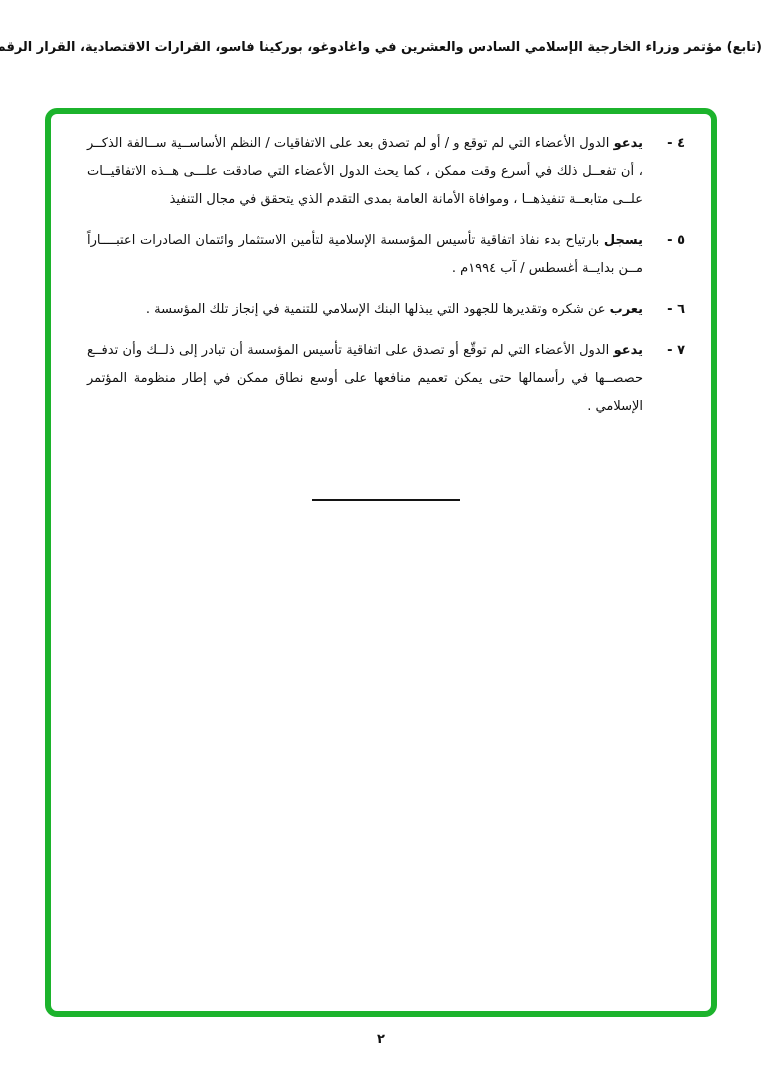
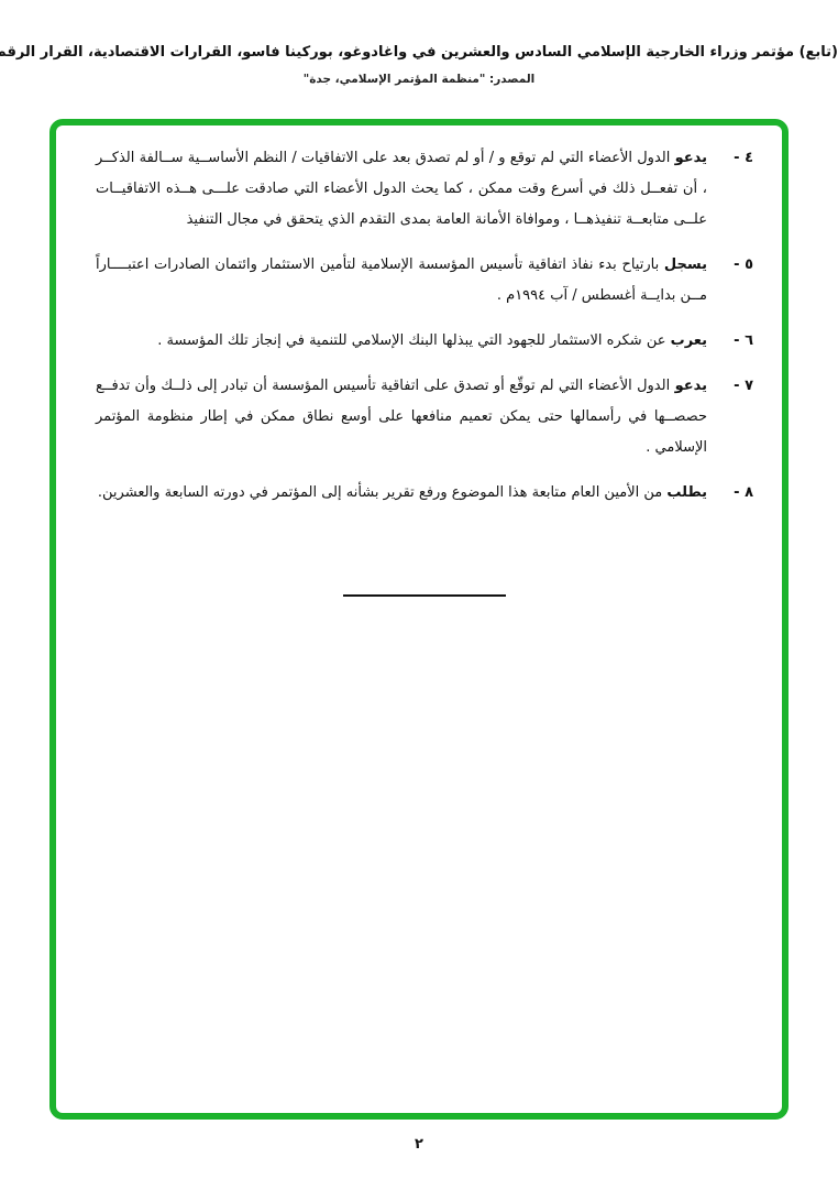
  (تابع) مؤتمر وزراء الخارجية الإسلامي السادس والعشرين في واغادوغو، بوركينا فاسو، القرارات الاقتصادية، القرار الرقم
+ المصدر: "منظمة المؤتمر الإسلامي، جدة"
  ٤ -
  يدعو الدول الأعضاء التي لم توقع و / أو لم تصدق بعد على الاتفاقيات / النظم الأساســية ســالفة الذكــر ، أن تفعــل ذلك في أسرع وقت ممكن ، كما يحث الدول الأعضاء التي صادقت علـــى هــذه الاتفاقيــات علــى متابعــة تنفيذهــا ، وموافاة الأمانة العامة بمدى التقدم الذي يتحقق في مجال التنفيذ
  ٥ -
  يسجل بارتياح بدء نفاذ اتفاقية تأسيس المؤسسة الإسلامية لتأمين الاستثمار وائتمان الصادرات اعتبــــاراً مــن بدايــة أغسطس / آب ١٩٩٤م .
  ٦ -
- يعرب عن شكره وتقديرها للجهود التي يبذلها البنك الإسلامي للتنمية في إنجاز تلك المؤسسة .
+ يعرب عن شكره الاستثمار للجهود التي يبذلها البنك الإسلامي للتنمية في إنجاز تلك المؤسسة .
  ٧ -
  يدعو الدول الأعضاء التي لم توقّع أو تصدق على اتفاقية تأسيس المؤسسة أن تبادر إلى ذلــك وأن تدفــع حصصــها في رأسمالها حتى يمكن تعميم منافعها على أوسع نطاق ممكن في إطار منظومة المؤتمر الإسلامي .
+ ٨ -
+ يطلب من الأمين العام متابعة هذا الموضوع ورفع تقرير بشأنه إلى المؤتمر في دورته السابعة والعشرين.
  ٢
